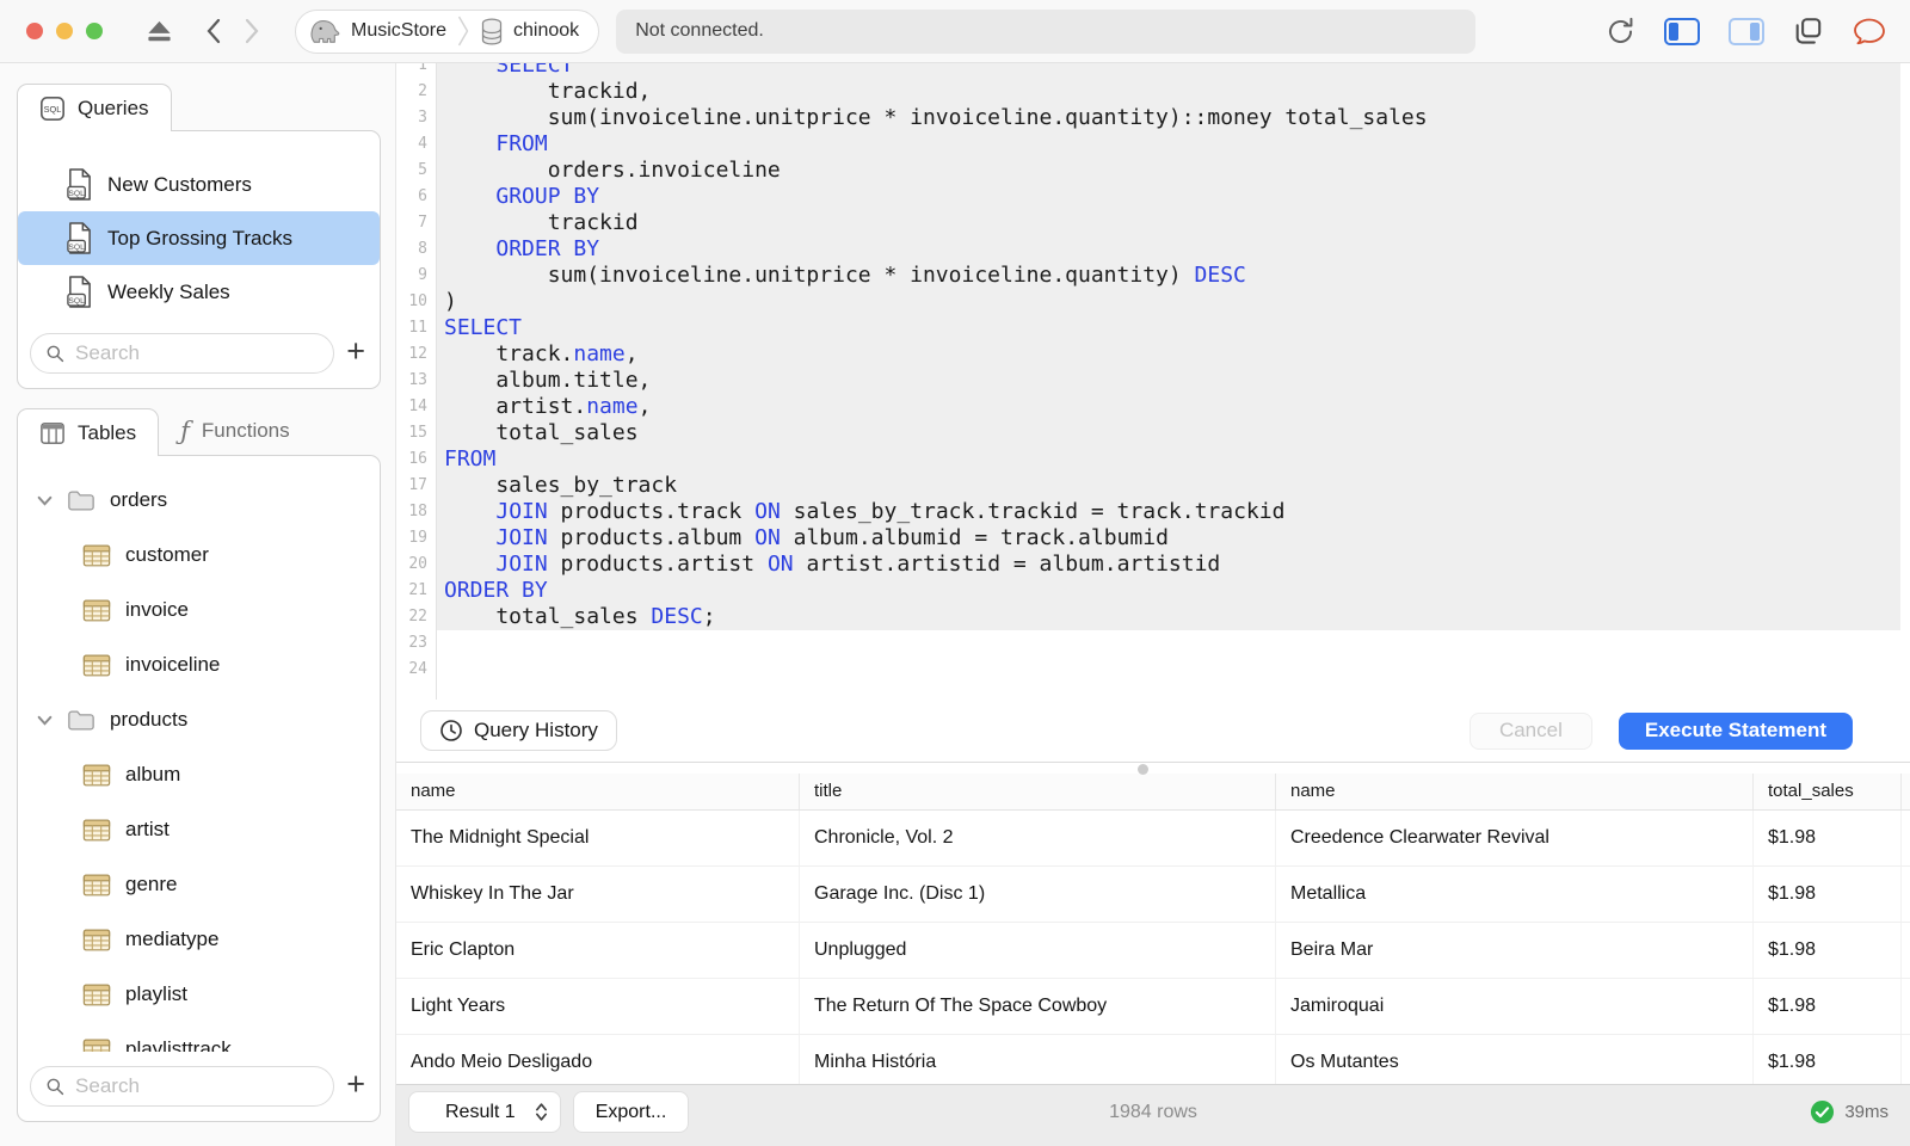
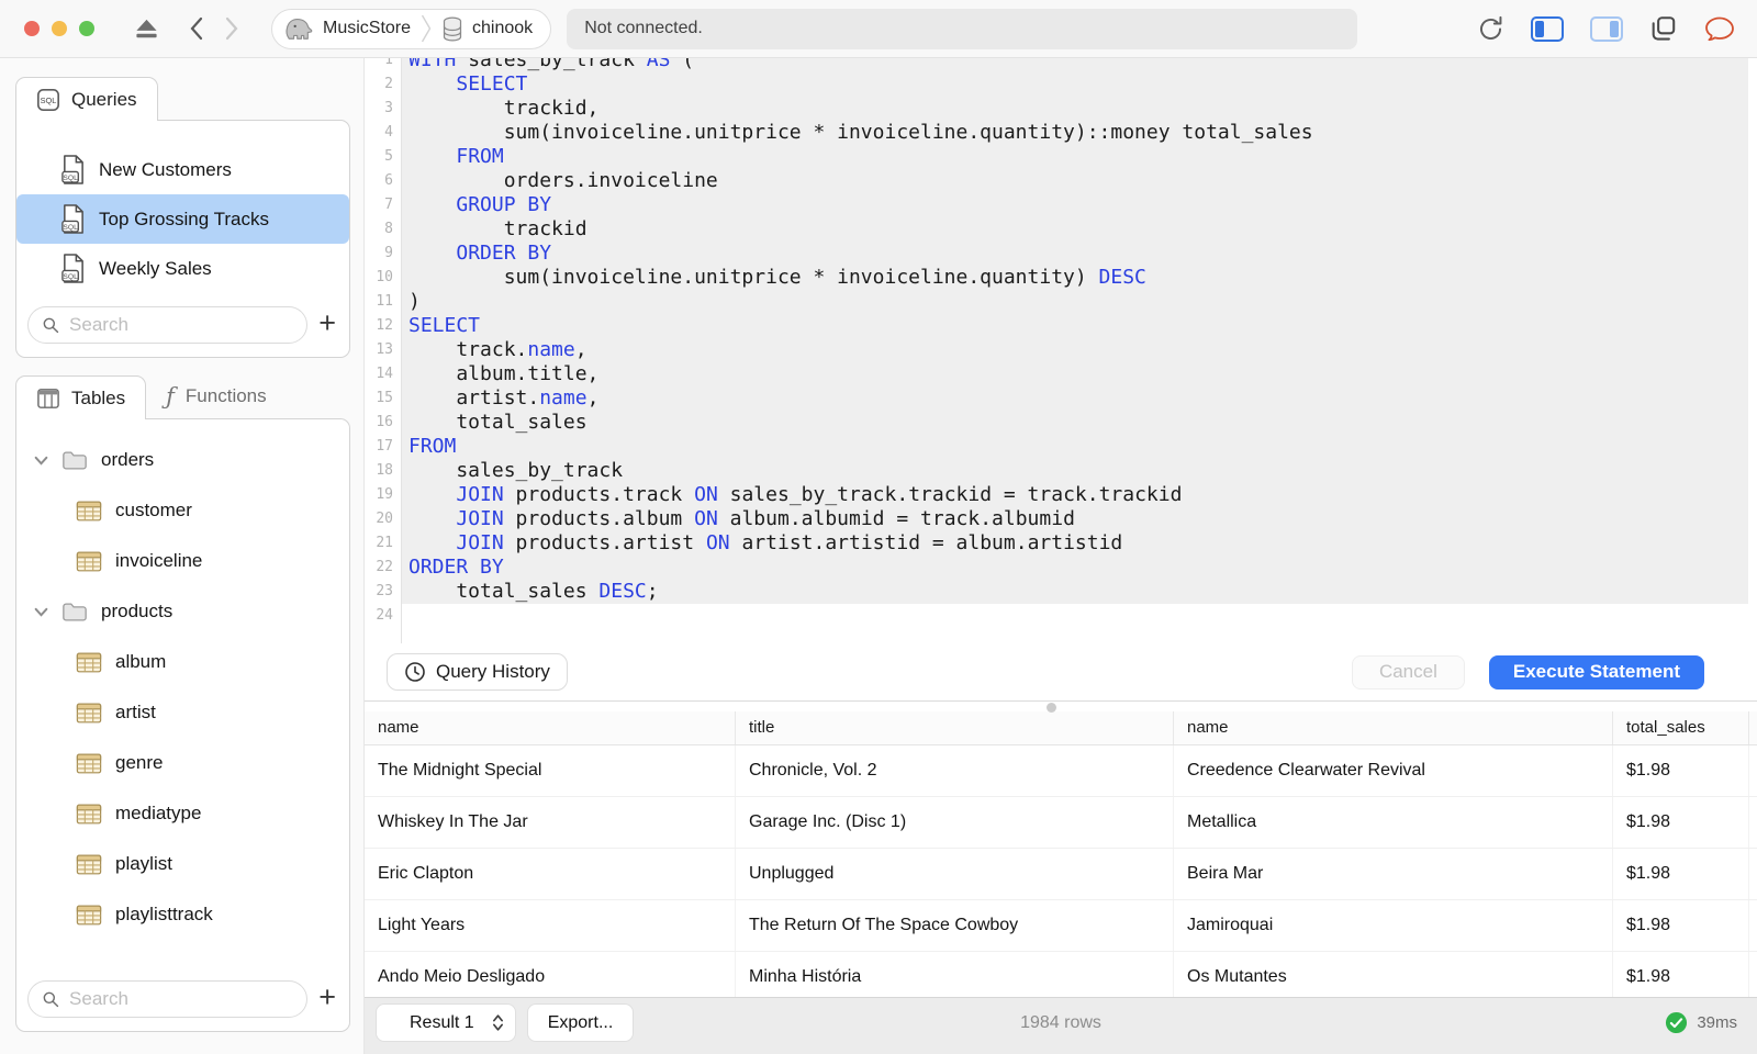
  MusicStore
  chinook
  Not connected.
  SQL
  Queries
  New Customers
  Top Grossing Tracks
  Weekly Sales
  Search
  +
  Tables
  ƒ
  Functions
  orders
  customer
- invoice
  invoiceline
  products
  album
  artist
  genre
  mediatype
  playlist
  playlisttrack
  Search
  +
  1
  2
  3
  4
  5
  6
  7
  8
  9
  10
  11
  12
  13
  14
  15
  16
  17
  18
  19
  20
  21
  22
  23
  24
+ WITH sales_by_track AS (
  SELECT
  trackid,
  sum(invoiceline.unitprice * invoiceline.quantity)::money total_sales
  FROM
  orders.invoiceline
  GROUP BY
  trackid
  ORDER BY
  sum(invoiceline.unitprice * invoiceline.quantity) DESC
  )
  SELECT
  track.name,
  album.title,
  artist.name,
  total_sales
  FROM
  sales_by_track
  JOIN products.track ON sales_by_track.trackid = track.trackid
  JOIN products.album ON album.albumid = track.albumid
  JOIN products.artist ON artist.artistid = album.artistid
  ORDER BY
  total_sales DESC;
  Query History
  Cancel
  Execute Statement
  name
  title
  name
  total_sales
  The Midnight Special
  Chronicle, Vol. 2
  Creedence Clearwater Revival
  $1.98
  Whiskey In The Jar
  Garage Inc. (Disc 1)
  Metallica
  $1.98
  Eric Clapton
  Unplugged
  Beira Mar
  $1.98
  Light Years
  The Return Of The Space Cowboy
  Jamiroquai
  $1.98
  Ando Meio Desligado
  Minha História
  Os Mutantes
  $1.98
  Result 1
  Export...
  1984 rows
  39ms
